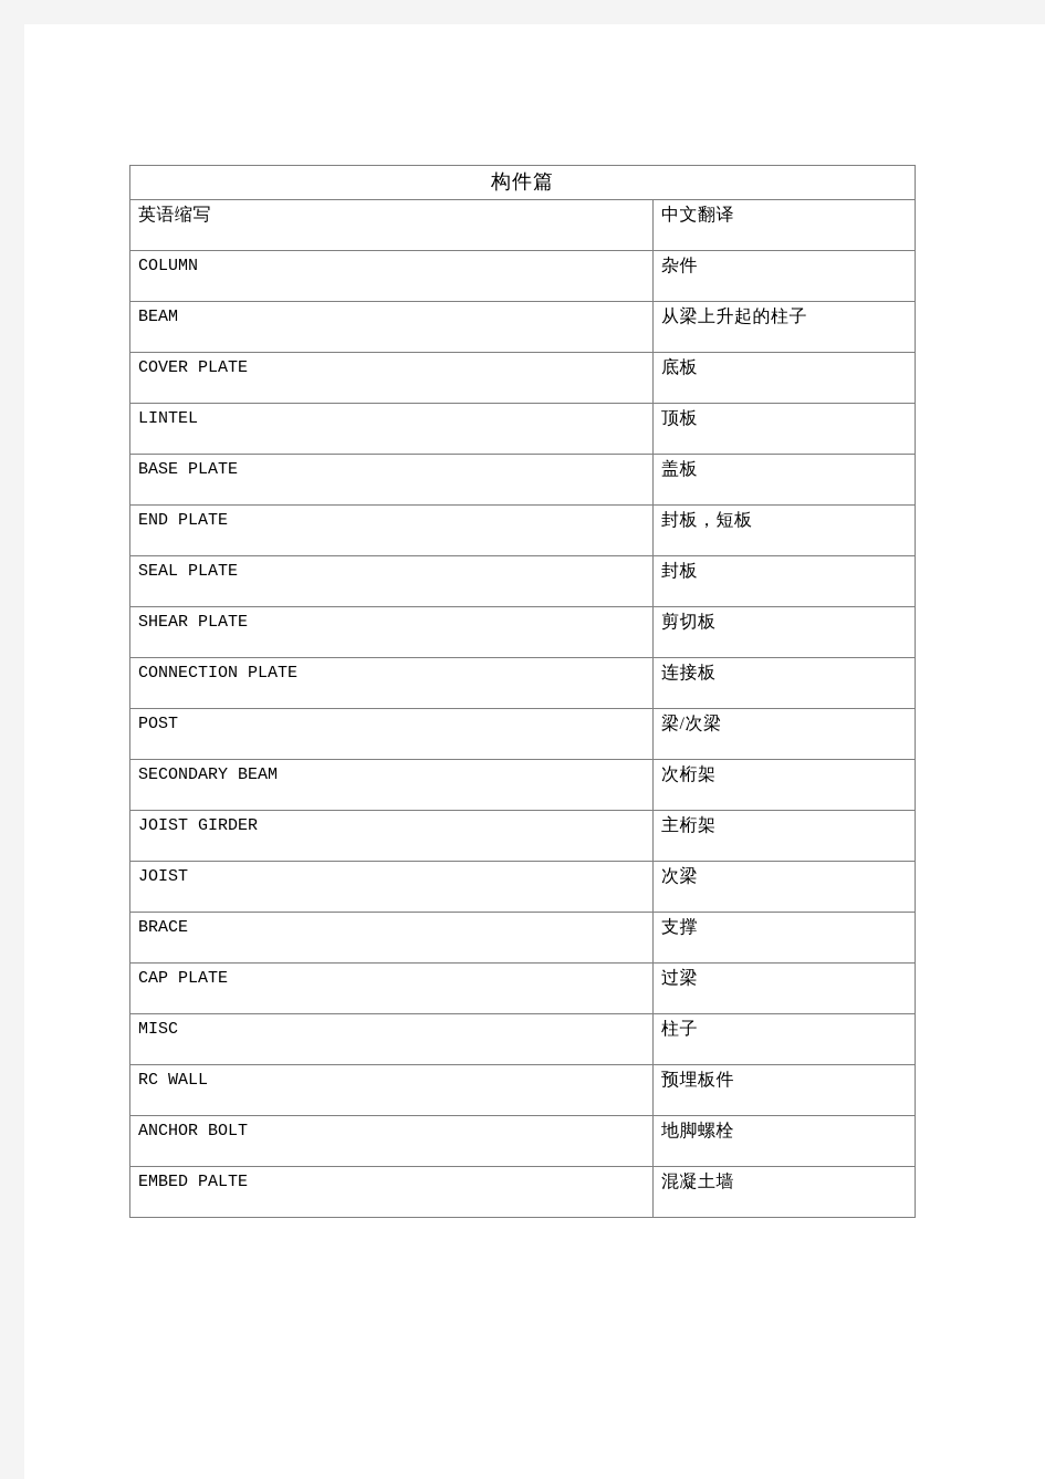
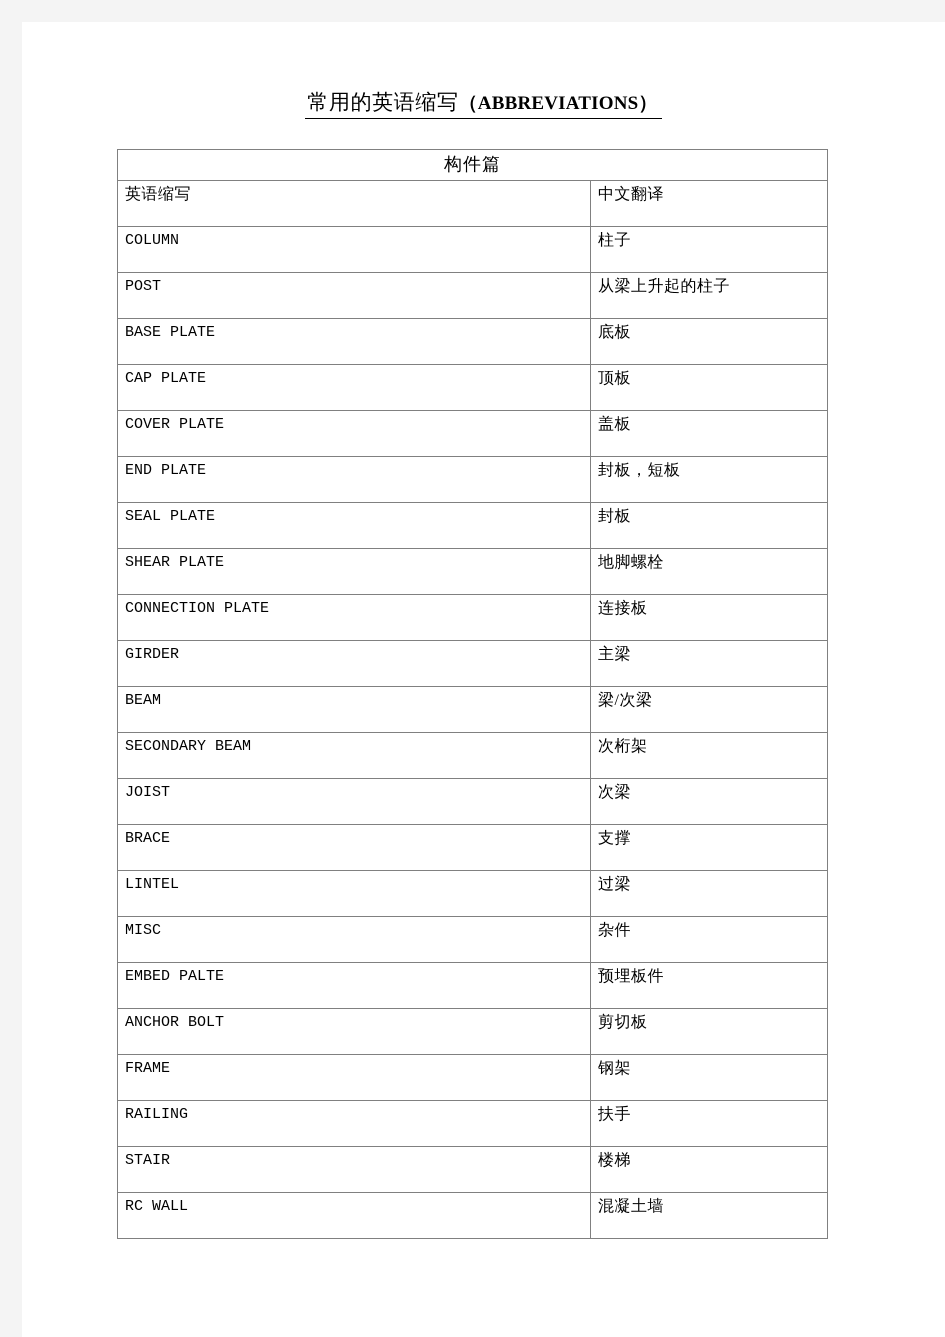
+ 常用的英语缩写（ABBREVIATIONS）
  构件篇
  英语缩写	中文翻译
- COLUMN	杂件
+ COLUMN	柱子
- BEAM	从梁上升起的柱子
+ POST	从梁上升起的柱子
- COVER PLATE	底板
+ BASE PLATE	底板
- LINTEL	顶板
+ CAP PLATE	顶板
- BASE PLATE	盖板
+ COVER PLATE	盖板
  END PLATE	封板，短板
  SEAL PLATE	封板
- SHEAR PLATE	剪切板
+ SHEAR PLATE	地脚螺栓
  CONNECTION PLATE	连接板
+ GIRDER	主梁
- POST	梁/次梁
+ BEAM	梁/次梁
  SECONDARY BEAM	次桁架
- JOIST GIRDER	主桁架
  JOIST	次梁
  BRACE	支撑
- CAP PLATE	过梁
+ LINTEL	过梁
- MISC	柱子
+ MISC	杂件
- RC WALL	预埋板件
+ EMBED PALTE	预埋板件
- ANCHOR BOLT	地脚螺栓
+ ANCHOR BOLT	剪切板
+ FRAME	钢架
+ RAILING	扶手
+ STAIR	楼梯
- EMBED PALTE	混凝土墙
+ RC WALL	混凝土墙
